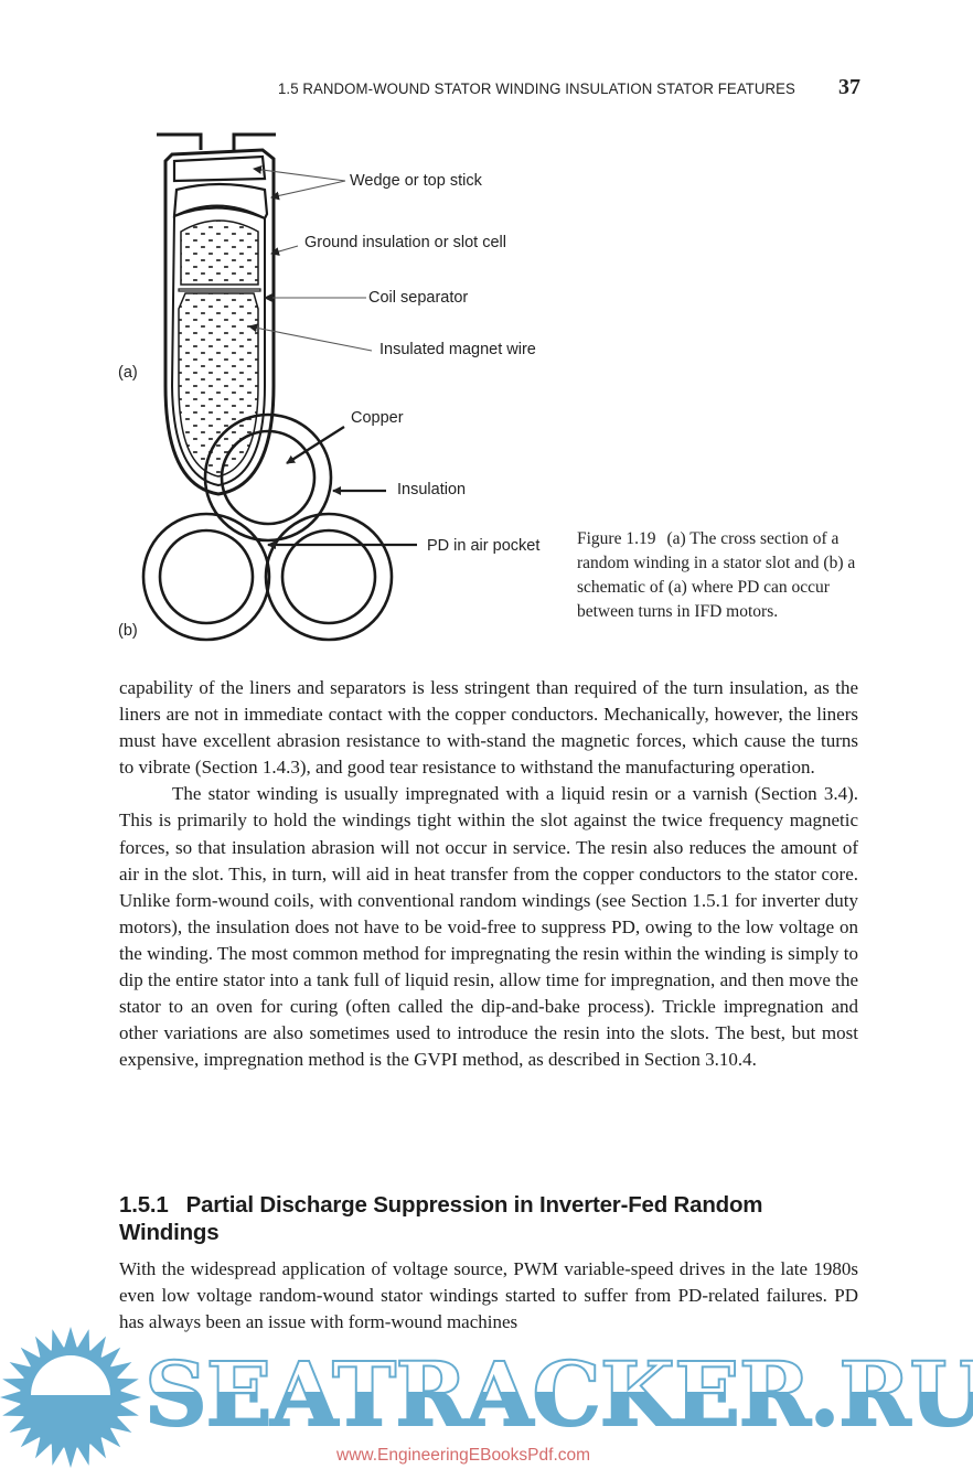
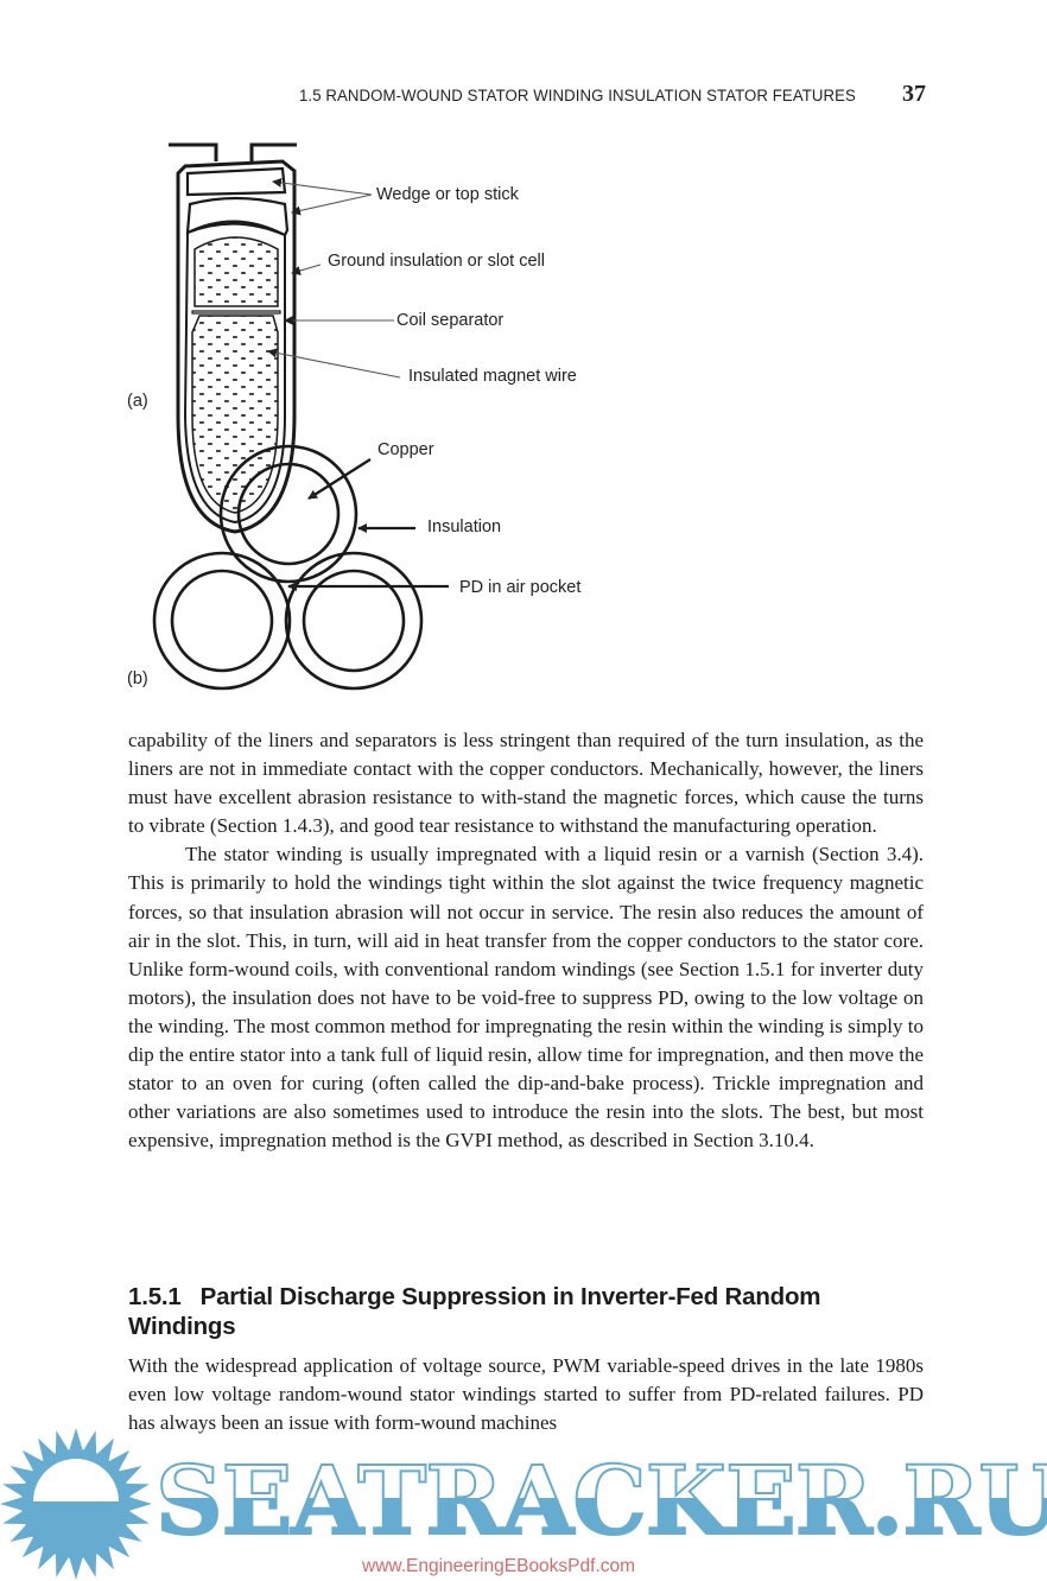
  1.5 RANDOM-WOUND STATOR WINDING INSULATION STATOR FEATURES
  37
  Wedge or top stick
  Ground insulation or slot cell
  Coil separator
  Insulated magnet wire
  (a)
  Copper
  Insulation
  PD in air pocket
  (b)
- Figure 1.19 (a) The cross section of a random winding in a stator slot and (b) a schematic of (a) where PD can occur between turns in IFD motors.
  capability of the liners and separators is less stringent than required of the turn insulation, as the liners are not in immediate contact with the copper conductors. Mechanically, however, the liners must have excellent abrasion resistance to with-stand the magnetic forces, which cause the turns to vibrate (Section 1.4.3), and good tear resistance to withstand the manufacturing operation.
  The stator winding is usually impregnated with a liquid resin or a varnish (Section 3.4). This is primarily to hold the windings tight within the slot against the twice frequency magnetic forces, so that insulation abrasion will not occur in service. The resin also reduces the amount of air in the slot. This, in turn, will aid in heat transfer from the copper conductors to the stator core. Unlike form-wound coils, with conventional random windings (see Section 1.5.1 for inverter duty motors), the insulation does not have to be void-free to suppress PD, owing to the low voltage on the winding. The most common method for impregnating the resin within the winding is simply to dip the entire stator into a tank full of liquid resin, allow time for impregnation, and then move the stator to an oven for curing (often called the dip-and-bake process). Trickle impregnation and other variations are also sometimes used to introduce the resin into the slots. The best, but most expensive, impregnation method is the GVPI method, as described in Section 3.10.4.
  1.5.1 Partial Discharge Suppression in Inverter-Fed Random Windings
  With the widespread application of voltage source, PWM variable-speed drives in the late 1980s even low voltage random-wound stator windings started to suffer from PD-related failures. PD has always been an issue with form-wound machines
  SEATRACKER.RU
  www.EngineeringEBooksPdf.com
